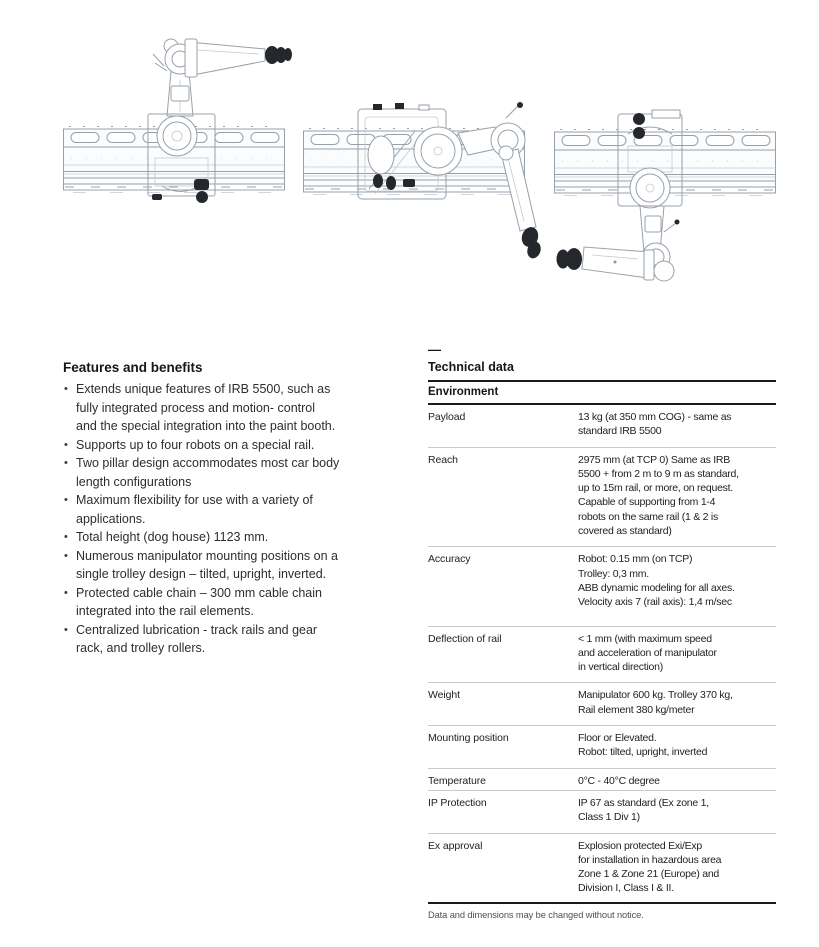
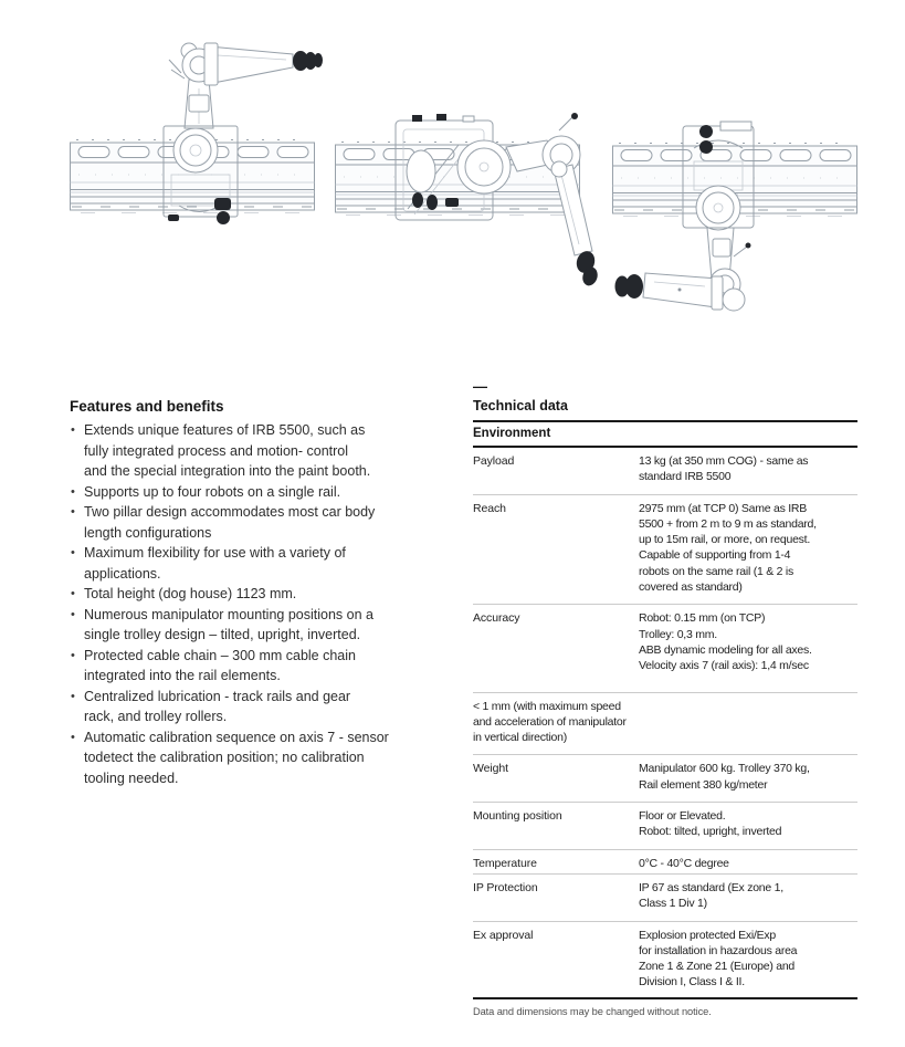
  Features and benefits
  Extends unique features of IRB 5500, such as
  fully integrated process and motion- control
  and the special integration into the paint booth.
- Supports up to four robots on a special rail.
+ Supports up to four robots on a single rail.
  Two pillar design accommodates most car body
  length configurations
  Maximum flexibility for use with a variety of
  applications.
  Total height (dog house) 1123 mm.
  Numerous manipulator mounting positions on a
  single trolley design – tilted, upright, inverted.
  Protected cable chain – 300 mm cable chain
  integrated into the rail elements.
  Centralized lubrication - track rails and gear
  rack, and trolley rollers.
+ Automatic calibration sequence on axis 7 - sensor
+ todetect the calibration position; no calibration
+ tooling needed.
  —
  Technical data
  Environment
  Payload
  13 kg (at 350 mm COG) - same as
  standard IRB 5500
  Reach
  2975 mm (at TCP 0) Same as IRB
  5500 + from 2 m to 9 m as standard,
  up to 15m rail, or more, on request.
  Capable of supporting from 1-4
  robots on the same rail (1 & 2 is
  covered as standard)
  Accuracy
  Robot: 0.15 mm (on TCP)
  Trolley: 0,3 mm.
  ABB dynamic modeling for all axes.
  Velocity axis 7 (rail axis): 1,4 m/sec
- Deflection of rail
  < 1 mm (with maximum speed
  and acceleration of manipulator
  in vertical direction)
  Weight
  Manipulator 600 kg. Trolley 370 kg,
  Rail element 380 kg/meter
  Mounting position
  Floor or Elevated.
  Robot: tilted, upright, inverted
  Temperature
  0°C - 40°C degree
  IP Protection
  IP 67 as standard (Ex zone 1,
  Class 1 Div 1)
  Ex approval
  Explosion protected Exi/Exp
  for installation in hazardous area
  Zone 1 & Zone 21 (Europe) and
  Division I, Class I & II.
  Data and dimensions may be changed without notice.
